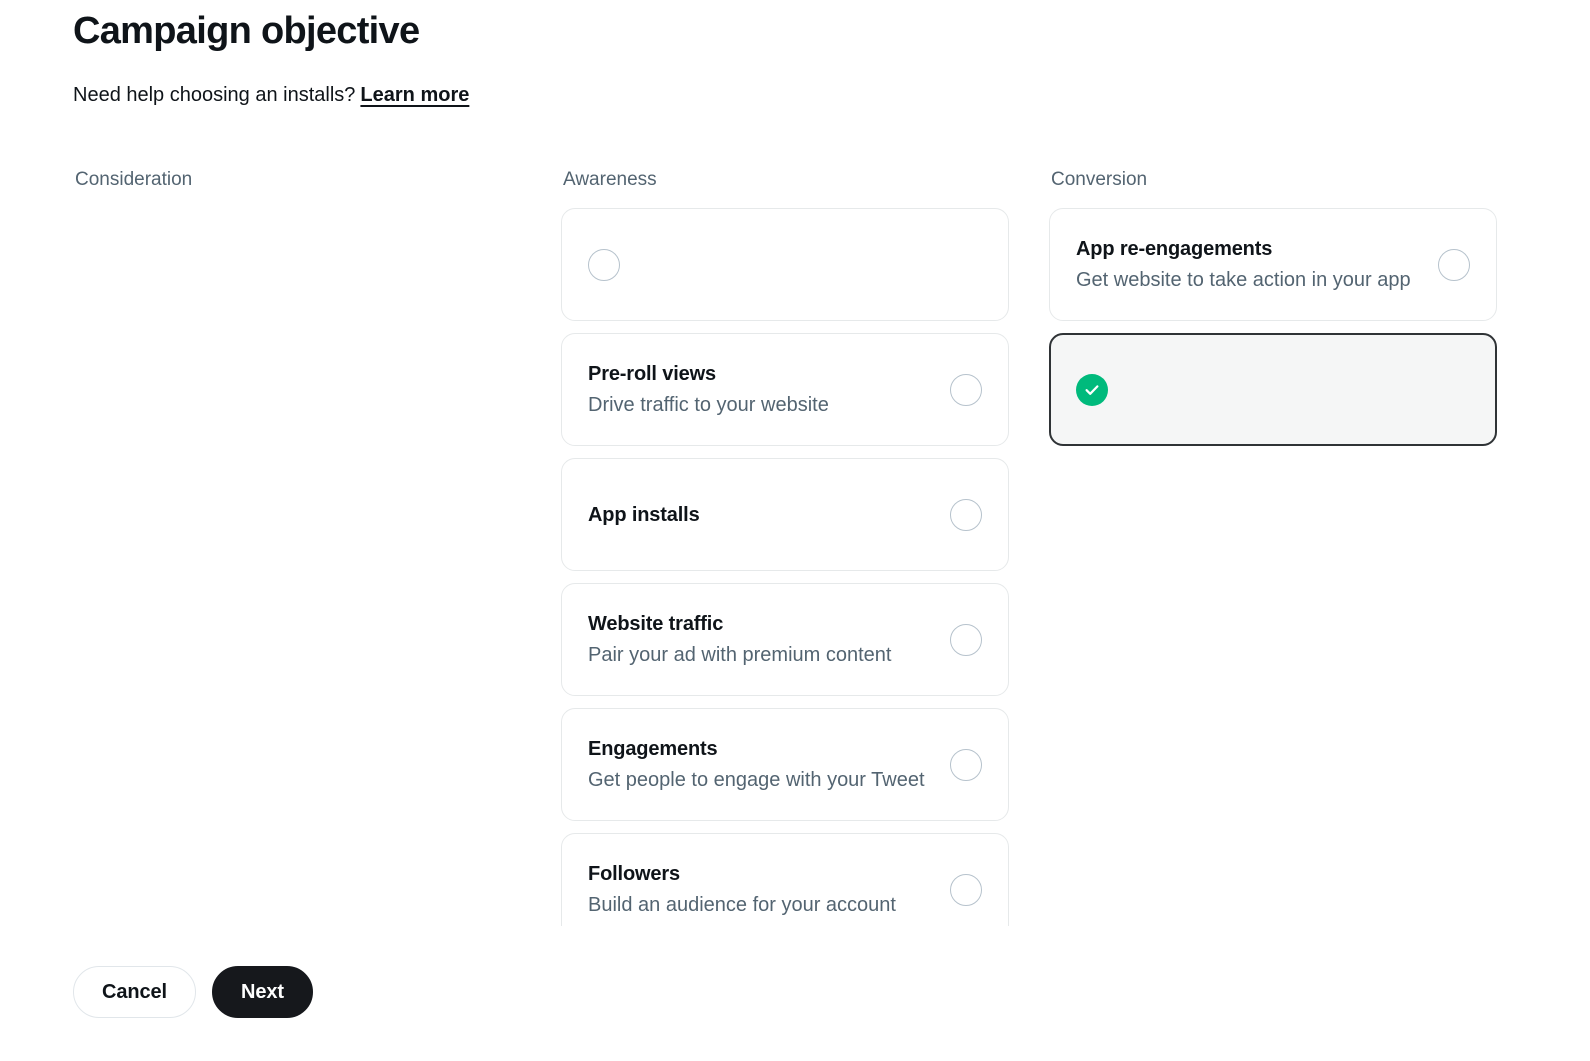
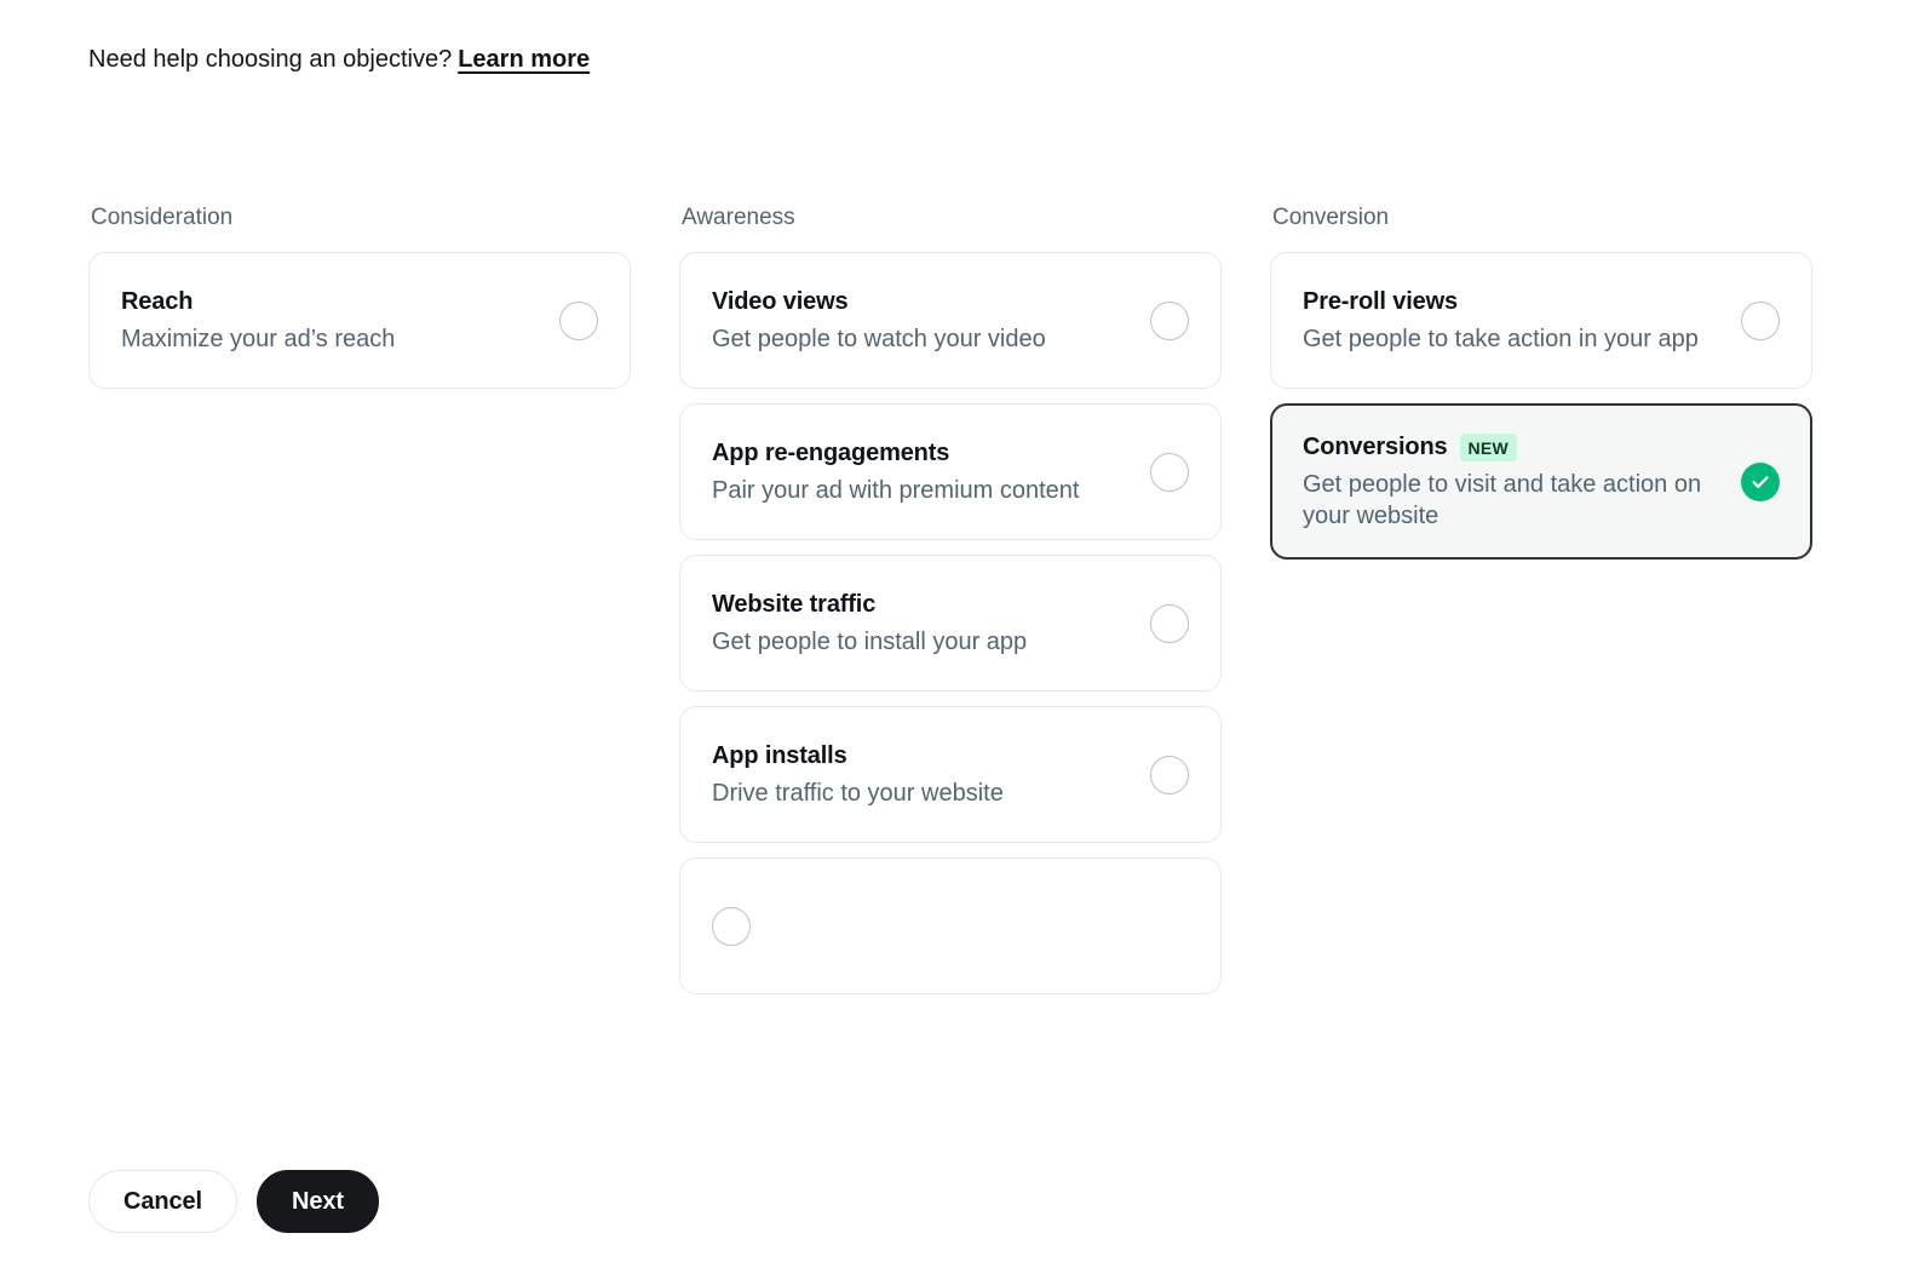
- Campaign objective
- Need help choosing an installs? Learn more
+ Need help choosing an objective? Learn more
  Consideration
+ Reach
+ Maximize your ad’s reach
  Awareness
+ Video views
+ Get people to watch your video
- Pre-roll views
+ App re-engagements
- Drive traffic to your website
+ Pair your ad with premium content
- App installs
+ Website traffic
+ Get people to install your app
- Website traffic
+ App installs
- Pair your ad with premium content
+ Drive traffic to your website
- Engagements
- Get people to engage with your Tweet
- Followers
- Build an audience for your account
  Conversion
- App re-engagements
+ Pre-roll views
- Get website to take action in your app
+ Get people to take action in your app
+ Conversions
+ NEW
+ Get people to visit and take action on your website
  Cancel
  Next
